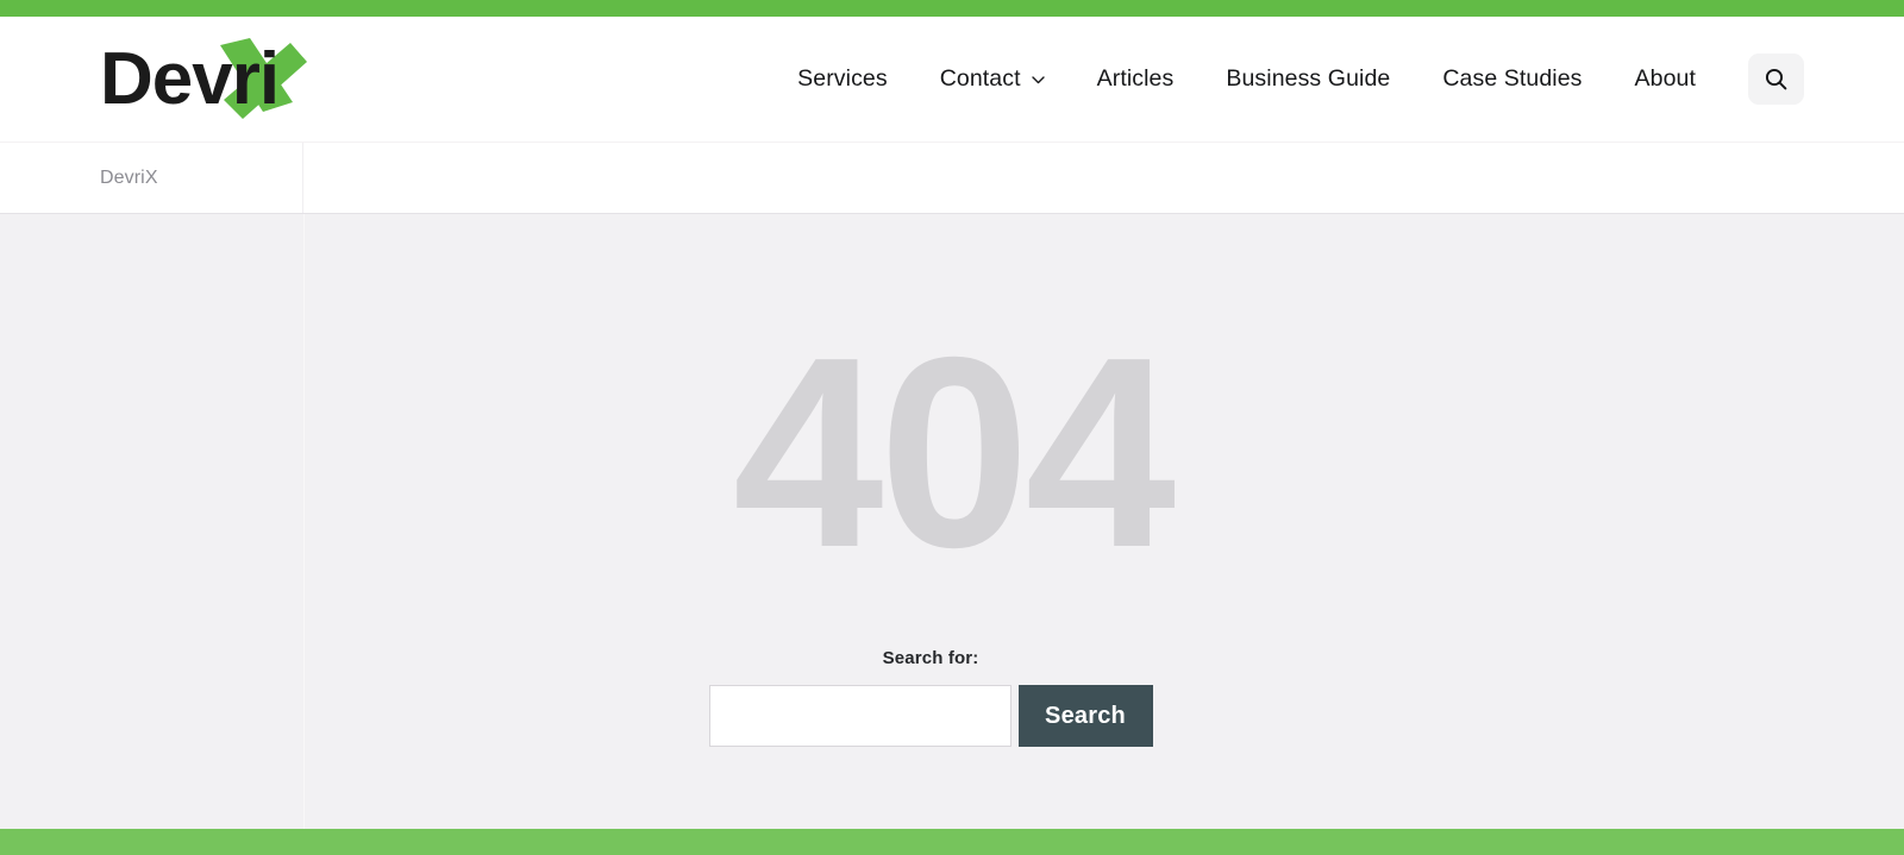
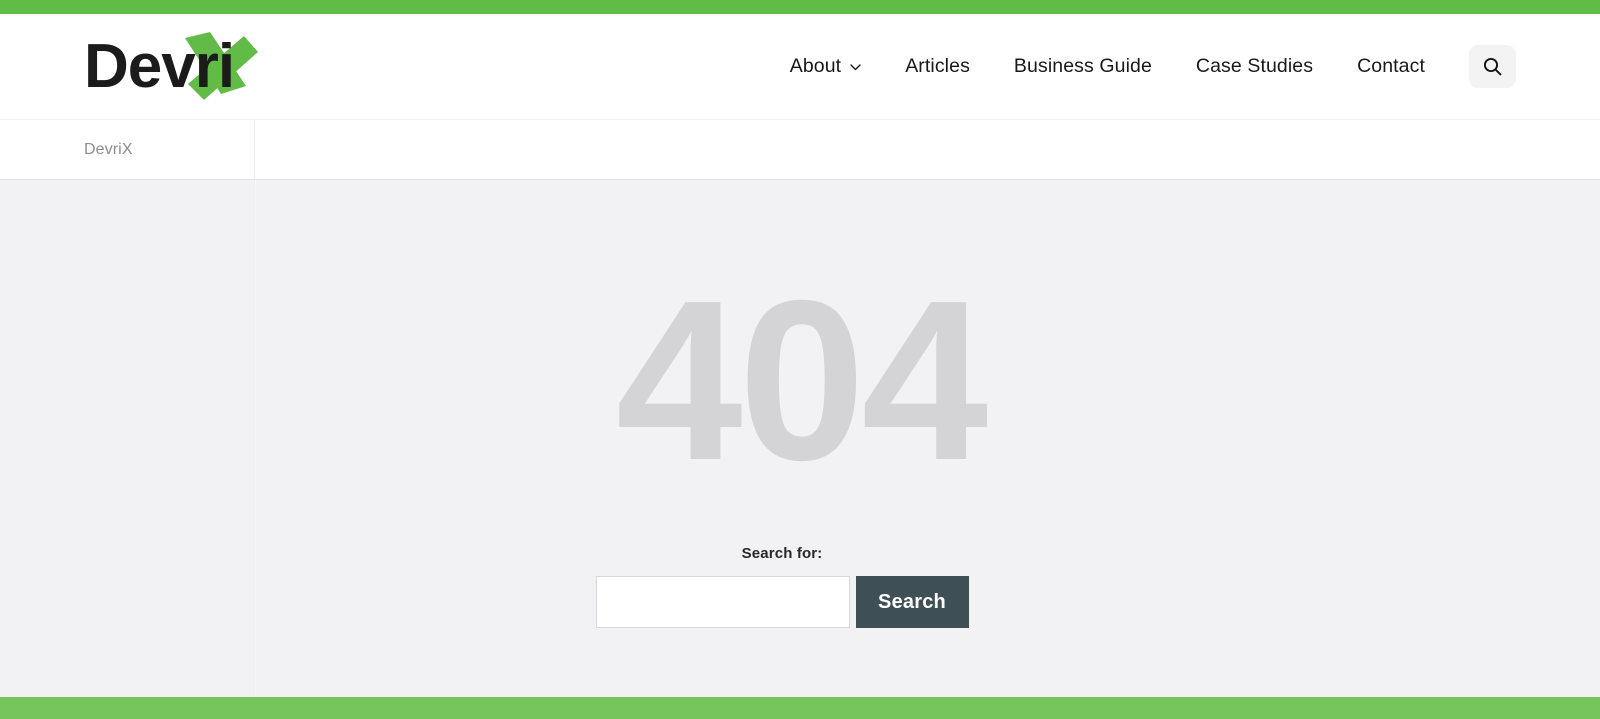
  Devri
- Services
- Contact
+ About
  Articles
  Business Guide
  Case Studies
- About
+ Contact
  DevriX
  404
  Search for:
  Search
